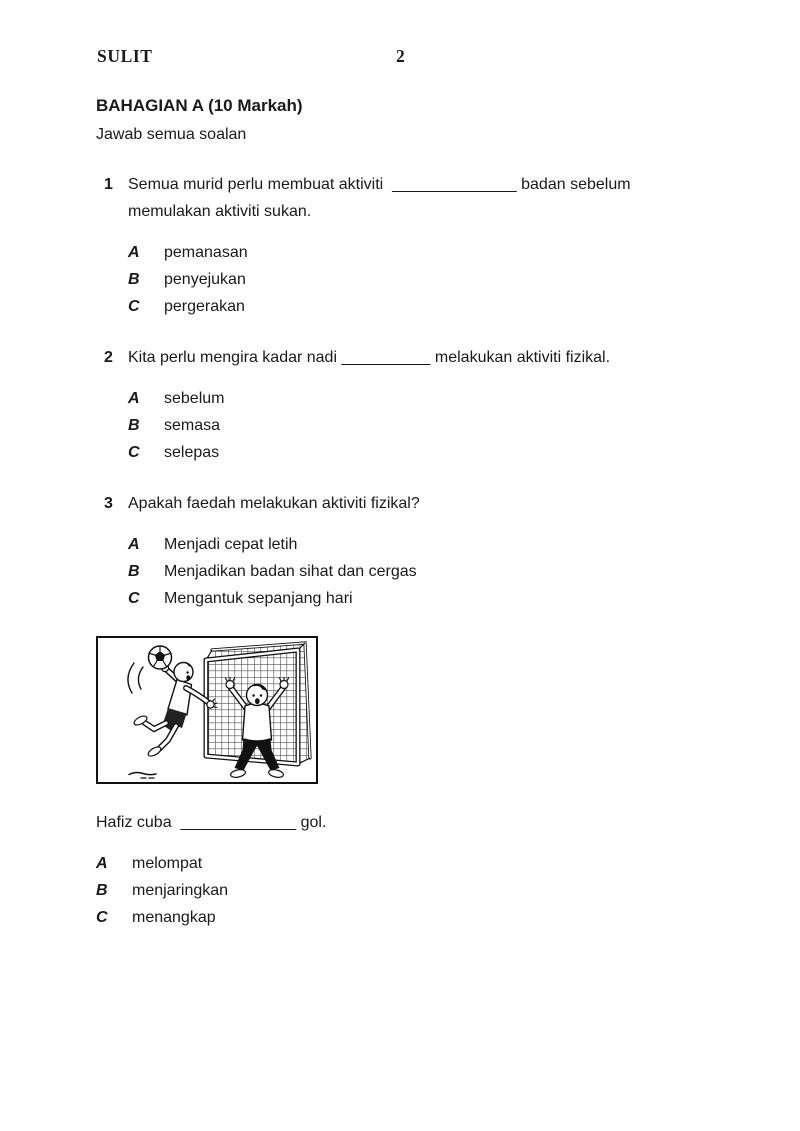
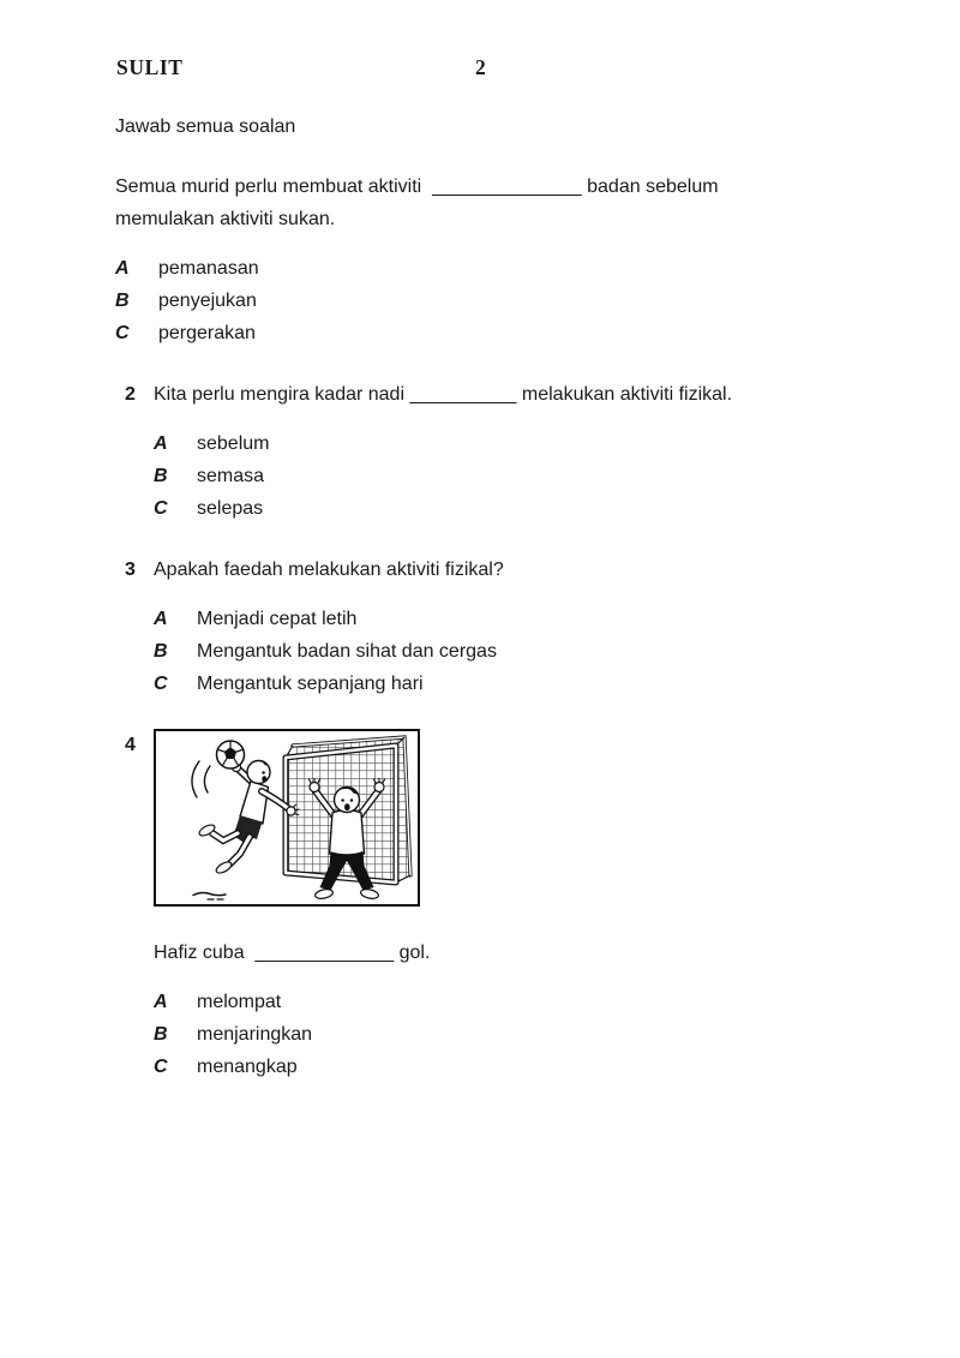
  SULIT
  2
- BAHAGIAN A (10 Markah)
  Jawab semua soalan
- 1
  Semua murid perlu membuat aktiviti ______________ badan sebelum memulakan aktiviti sukan.
  A
  pemanasan
  B
  penyejukan
  C
  pergerakan
  2
  Kita perlu mengira kadar nadi __________ melakukan aktiviti fizikal.
  A
  sebelum
  B
  semasa
  C
  selepas
  3
  Apakah faedah melakukan aktiviti fizikal?
  A
  Menjadi cepat letih
  B
- Menjadikan badan sihat dan cergas
+ Mengantuk badan sihat dan cergas
  C
  Mengantuk sepanjang hari
+ 4
  Hafiz cuba _____________ gol.
  A
  melompat
  B
  menjaringkan
  C
  menangkap
